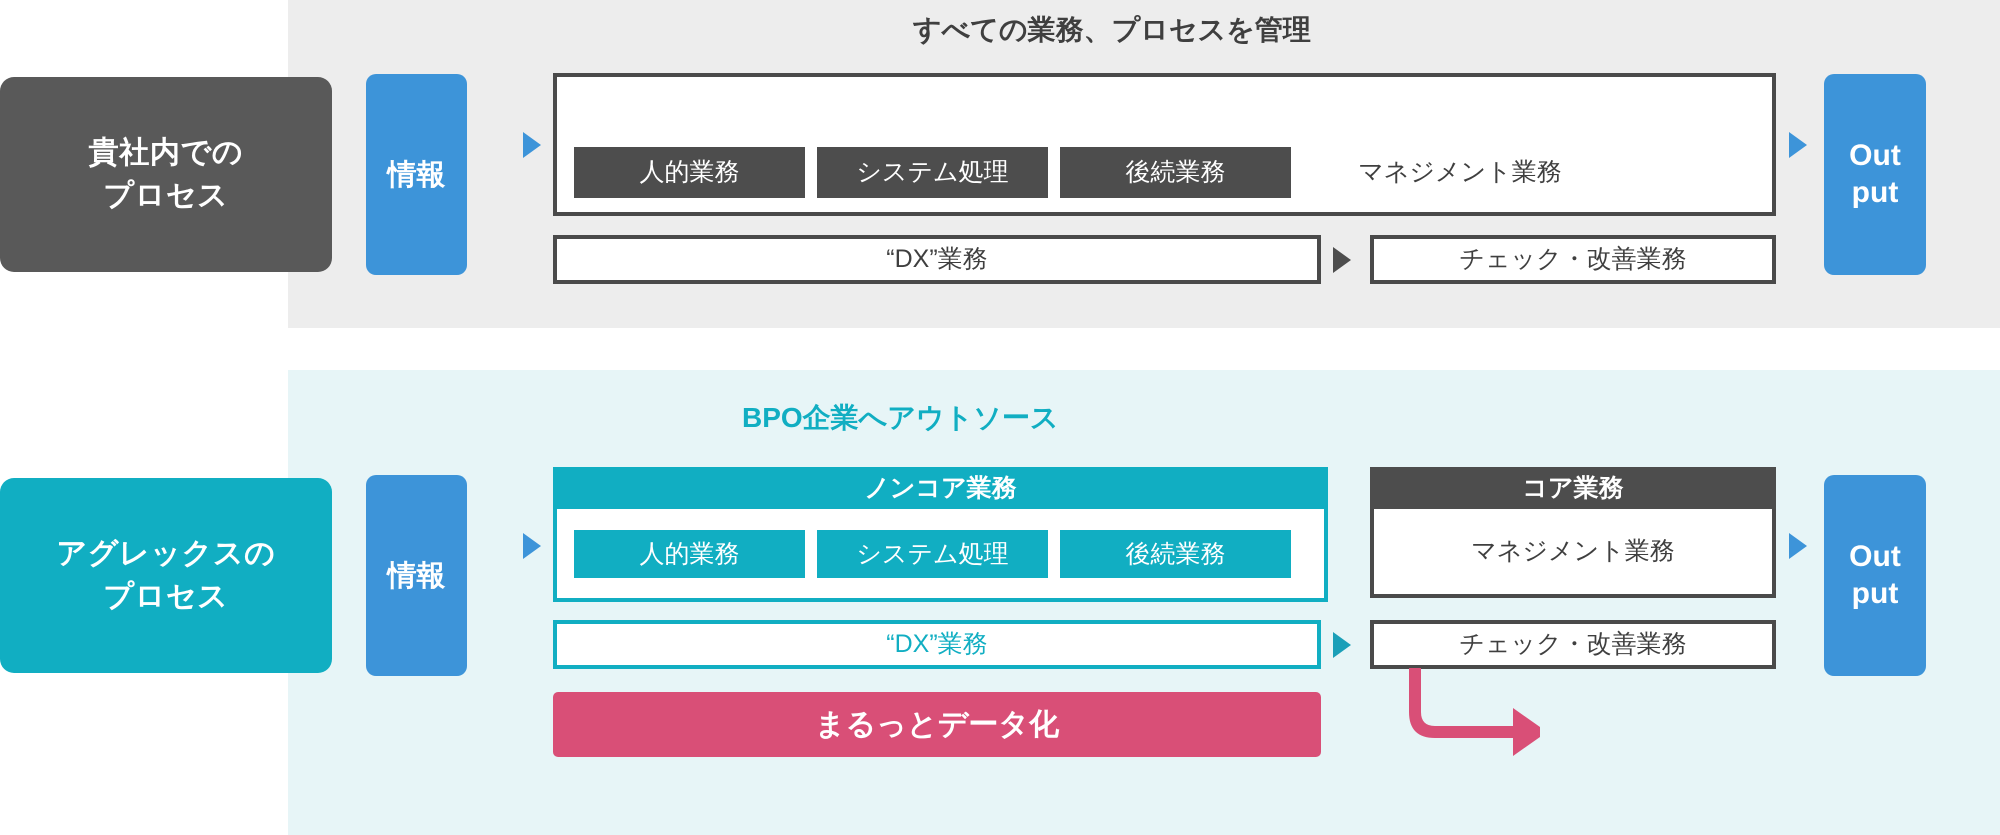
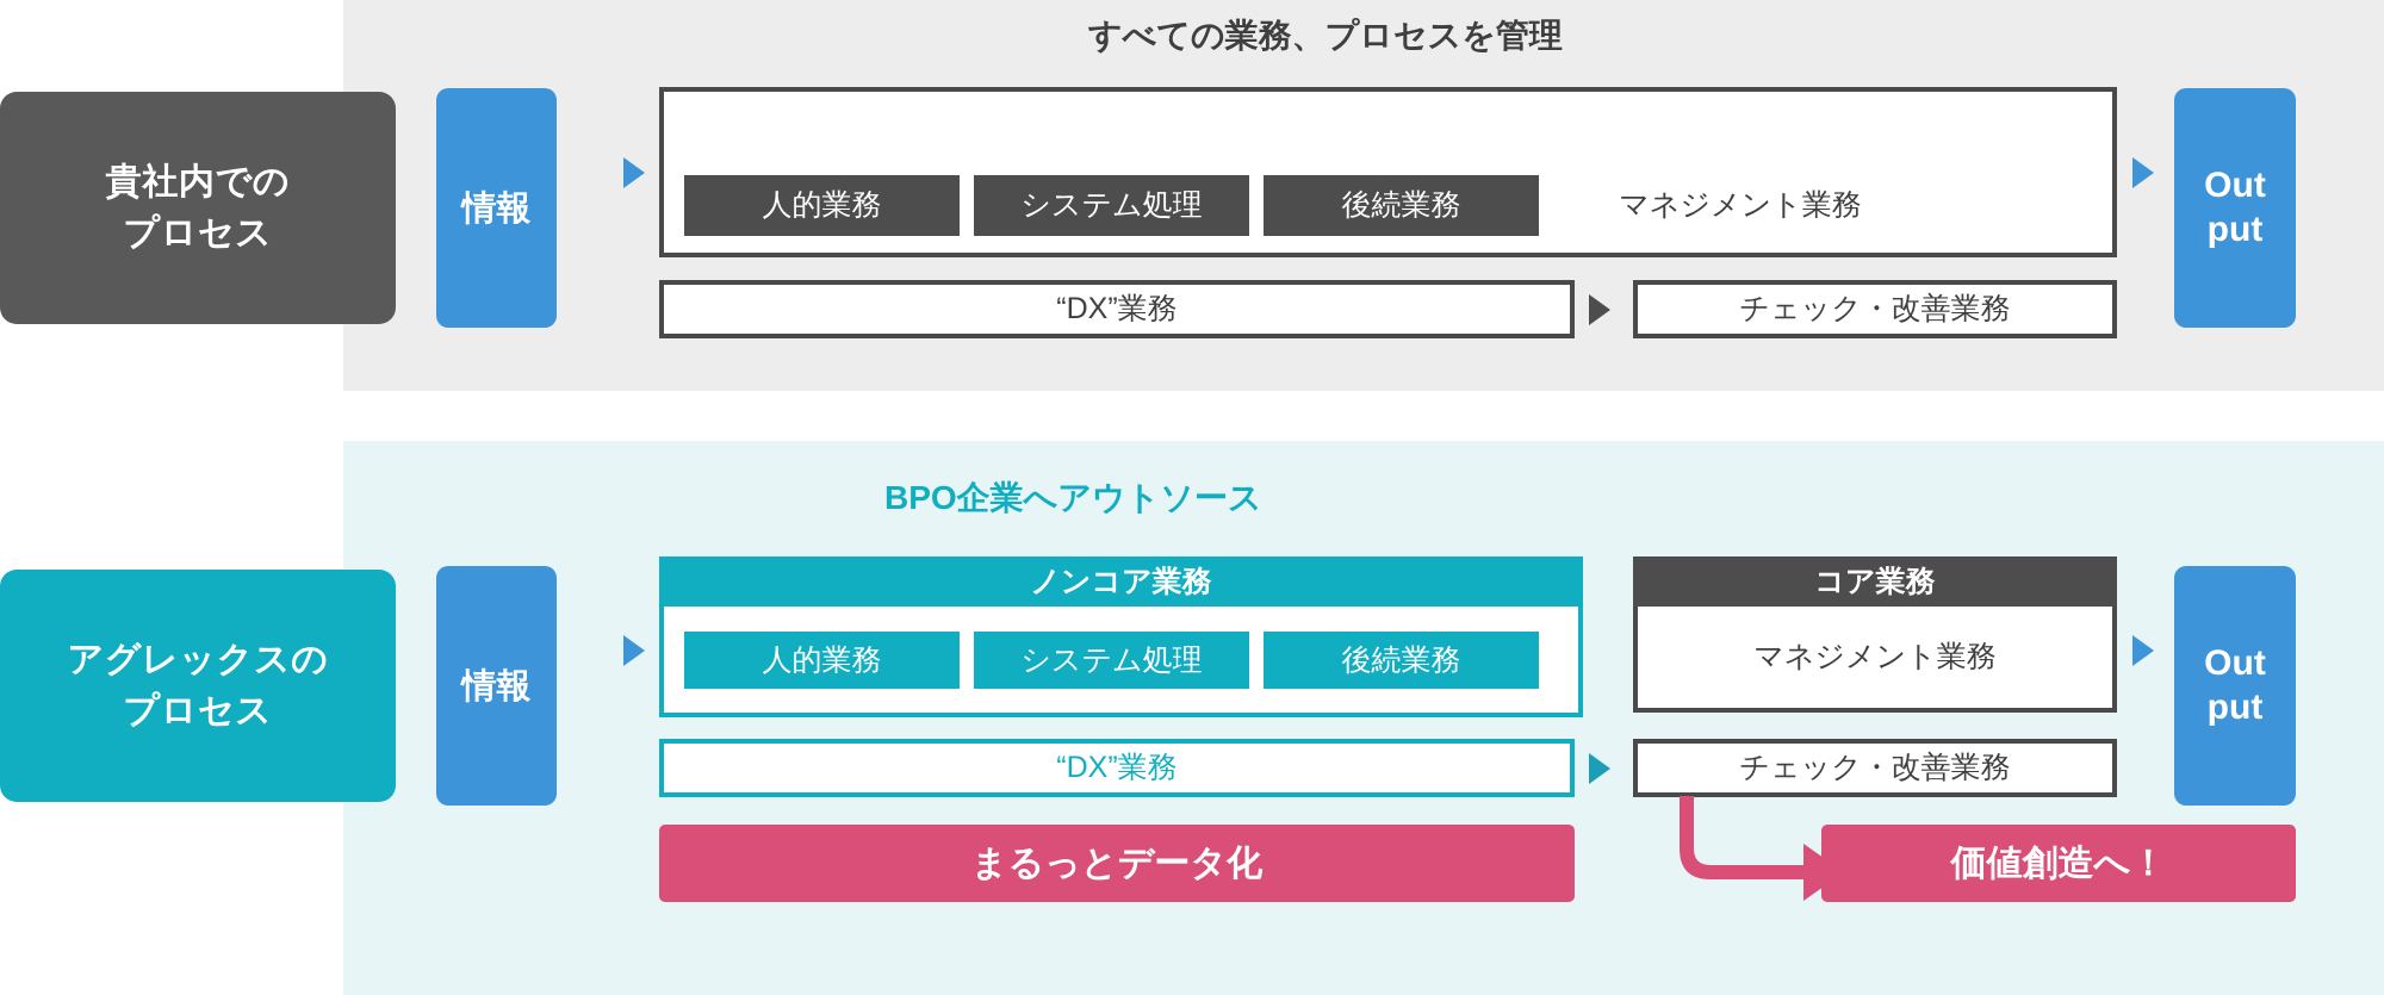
  すべての業務、プロセスを管理
  貴社内での
  プロセス
  情報
  人的業務
  システム処理
  後続業務
  マネジメント業務
  “DX”業務
  チェック・改善業務
  Out
  put
  BPO企業へアウトソース
  アグレックスの
  プロセス
  情報
  ノンコア業務
  人的業務
  システム処理
  後続業務
  “DX”業務
  コア業務
  マネジメント業務
  チェック・改善業務
  Out
  put
  まるっとデータ化
+ 価値創造へ！
